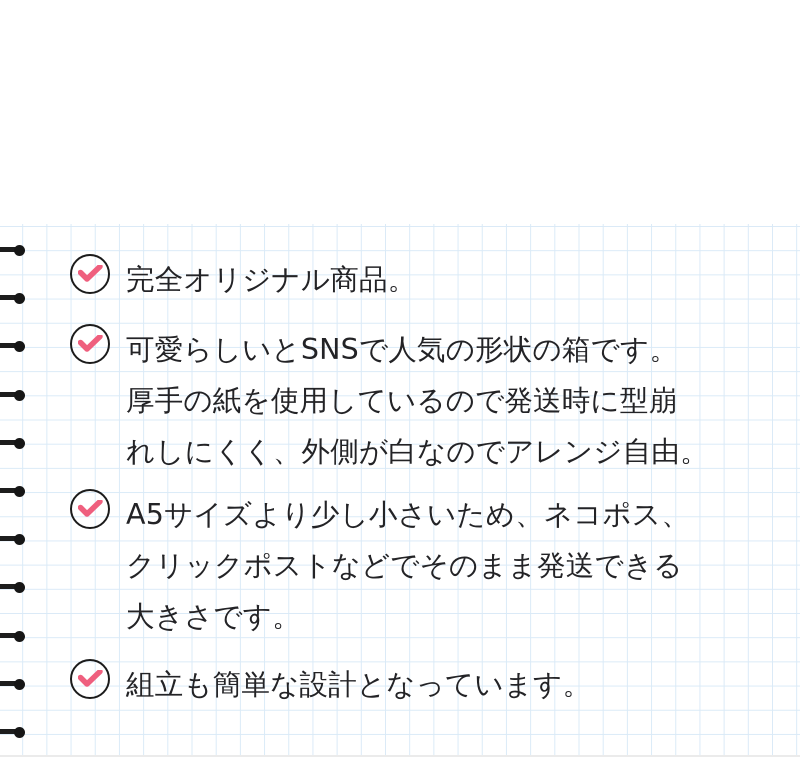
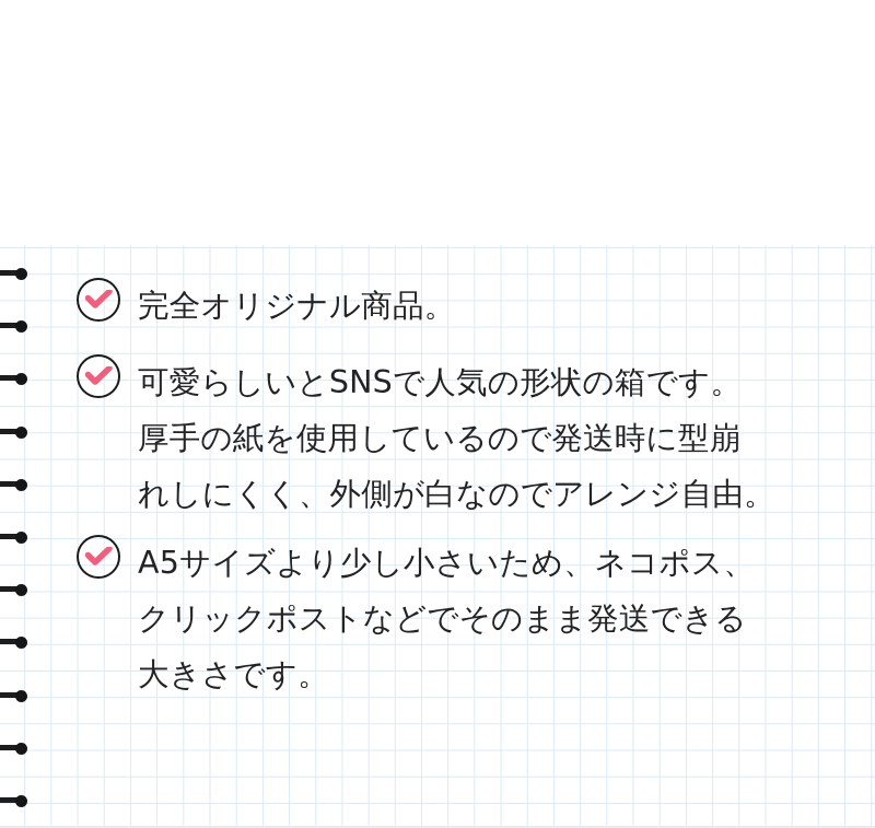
  完全オリジナル商品。
  可愛らしいとSNSで人気の形状の箱です。
  厚手の紙を使用しているので発送時に型崩
  れしにくく、外側が白なのでアレンジ自由。
  A5サイズより少し小さいため、ネコポス、
  クリックポストなどでそのまま発送できる
  大きさです。
- 組立も簡単な設計となっています。
